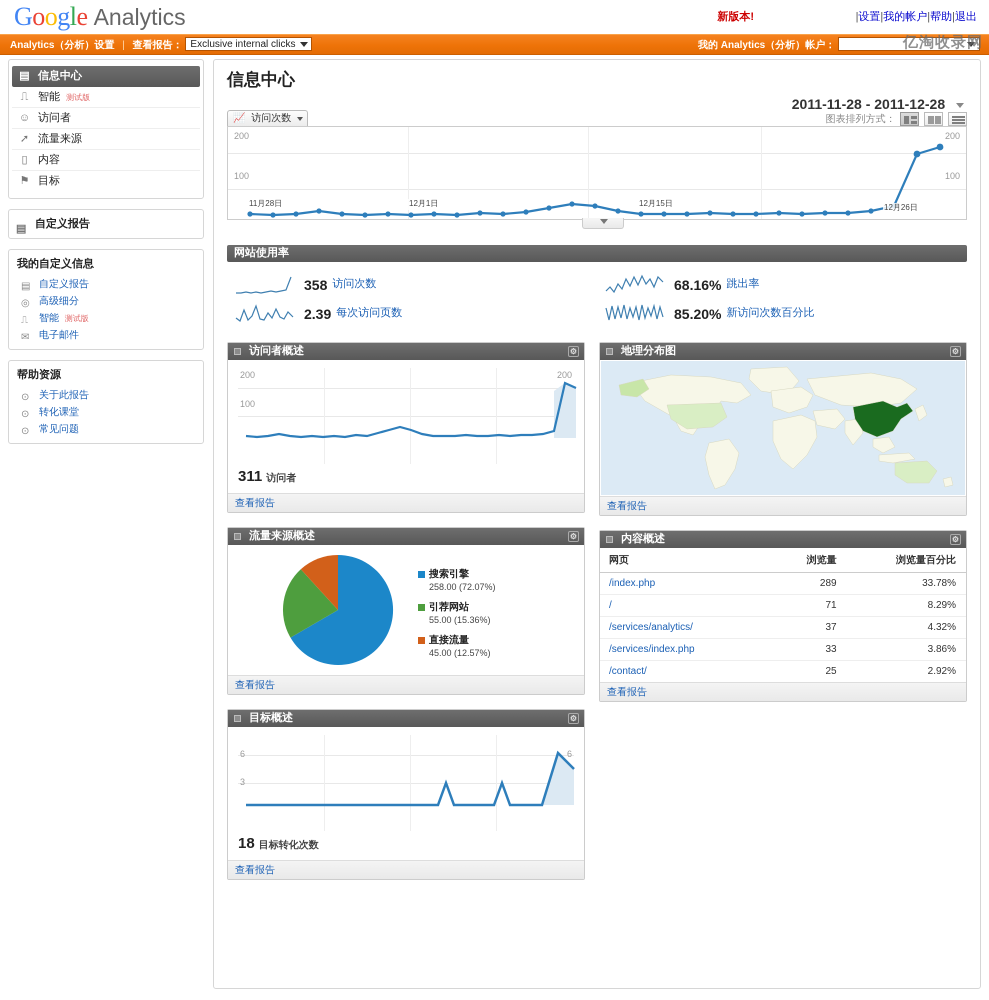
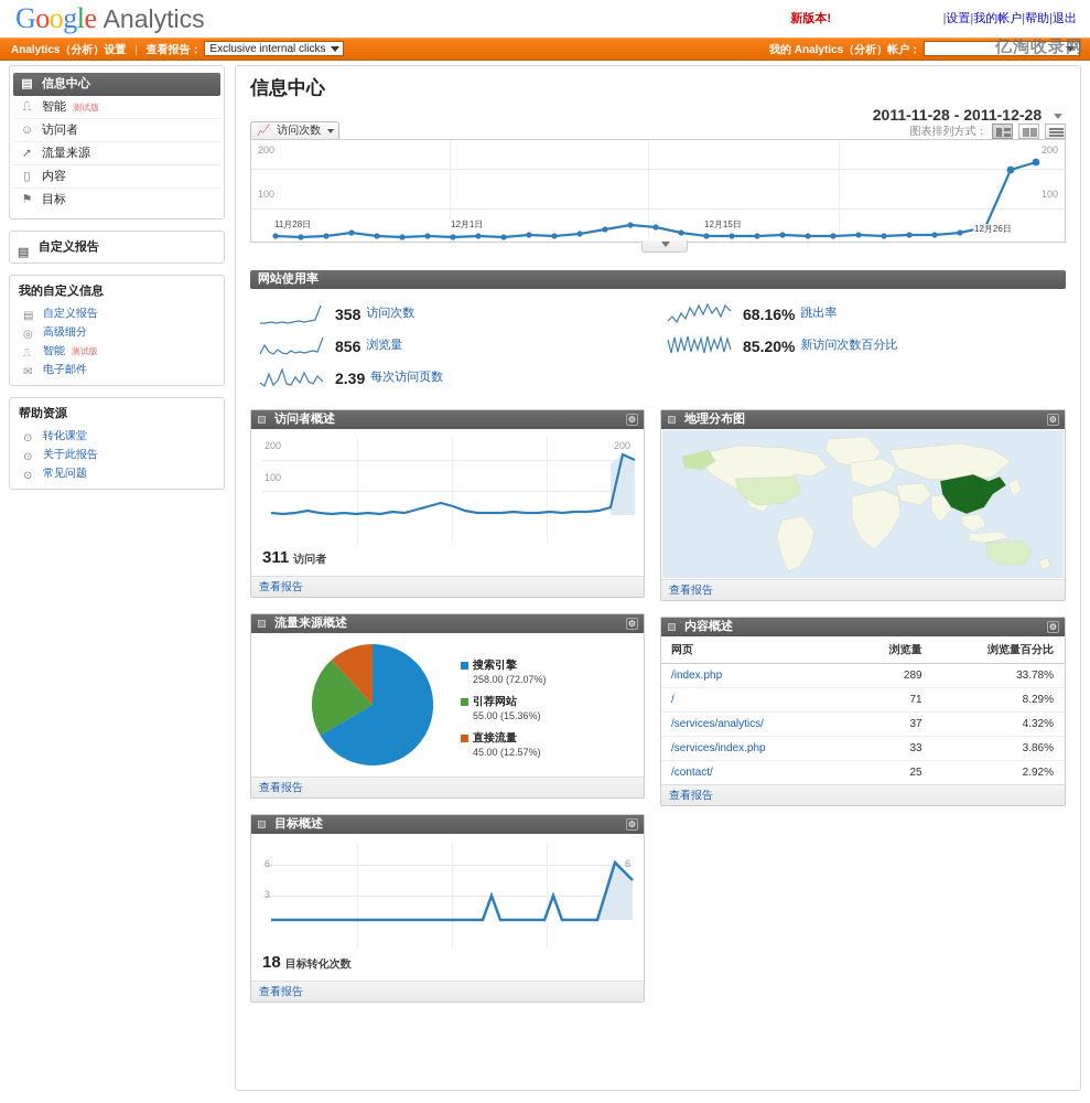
  Google Analytics
  新版本!
  |设置|我的帐户|帮助|退出
  Analytics（分析）设置 | 查看报告： Exclusive internal clicks
  我的 Analytics（分析）帐户：
  ▤
  信息中心
  ⎍
  智能 测试版
  ☺
  访问者
  ➚
  流量来源
  ▯
  内容
  ⚑
  目标
  ▤
  自定义报告
  我的自定义信息
  ▤
  自定义报告
  ◎
  高级细分
  ⎍
  智能 测试版
  ✉
  电子邮件
  帮助资源
  ⊙
- 关于此报告
+ 转化课堂
  ⊙
- 转化课堂
+ 关于此报告
  ⊙
  常见问题
  信息中心
  2011-11-28 - 2011-12-28
  📈 访问次数
  图表排列方式：
  200
  100
  200
  100
  11月28日
  12月1日
  12月15日
  12月26日
  网站使用率
  358
  访问次数
+ 856
+ 浏览量
  2.39
  每次访问页数
  68.16%
  跳出率
  85.20%
  新访问次数百分比
  访问者概述
  ⚙
  200
  100
  200
  311 访问者
  查看报告
  流量来源概述
  ⚙
  搜索引擎
  258.00 (72.07%)
  引荐网站
  55.00 (15.36%)
  直接流量
  45.00 (12.57%)
  查看报告
  目标概述
  ⚙
  6
  3
  6
  18 目标转化次数
  查看报告
  地理分布图
  ⚙
  查看报告
  内容概述
  ⚙
  网页	浏览量	浏览量百分比
  /index.php	289	33.78%
  /	71	8.29%
  /services/analytics/	37	4.32%
  /services/index.php	33	3.86%
  /contact/	25	2.92%
  查看报告
  亿淘收录网
